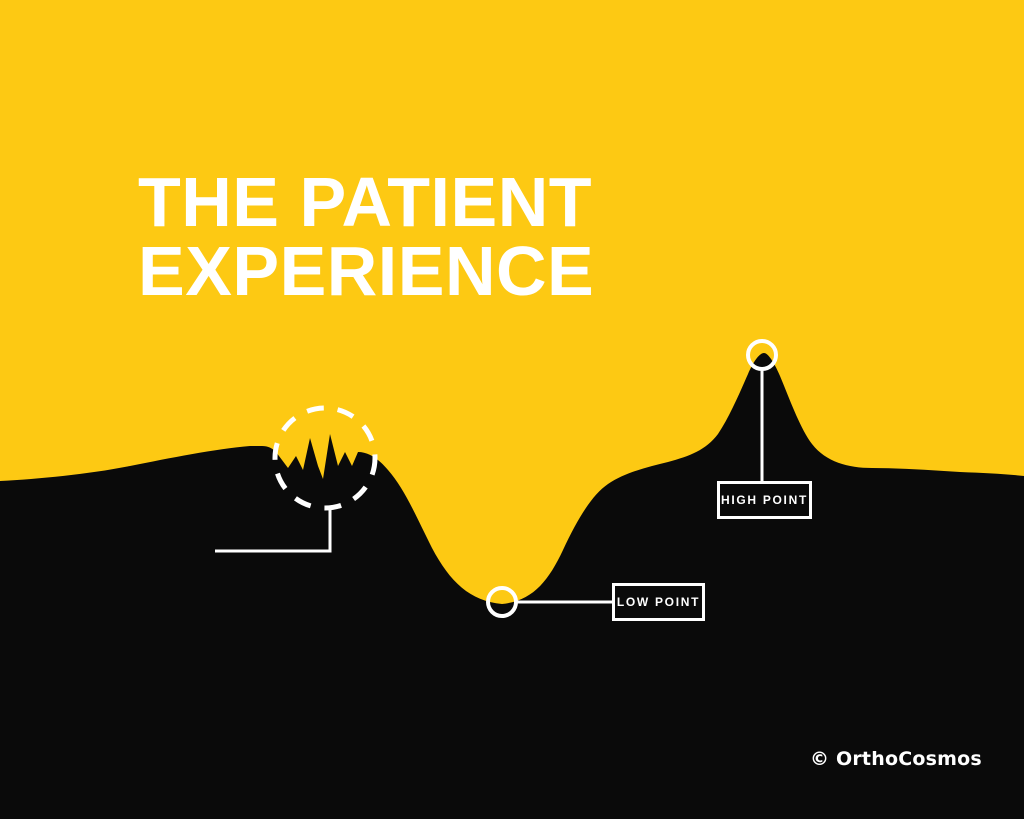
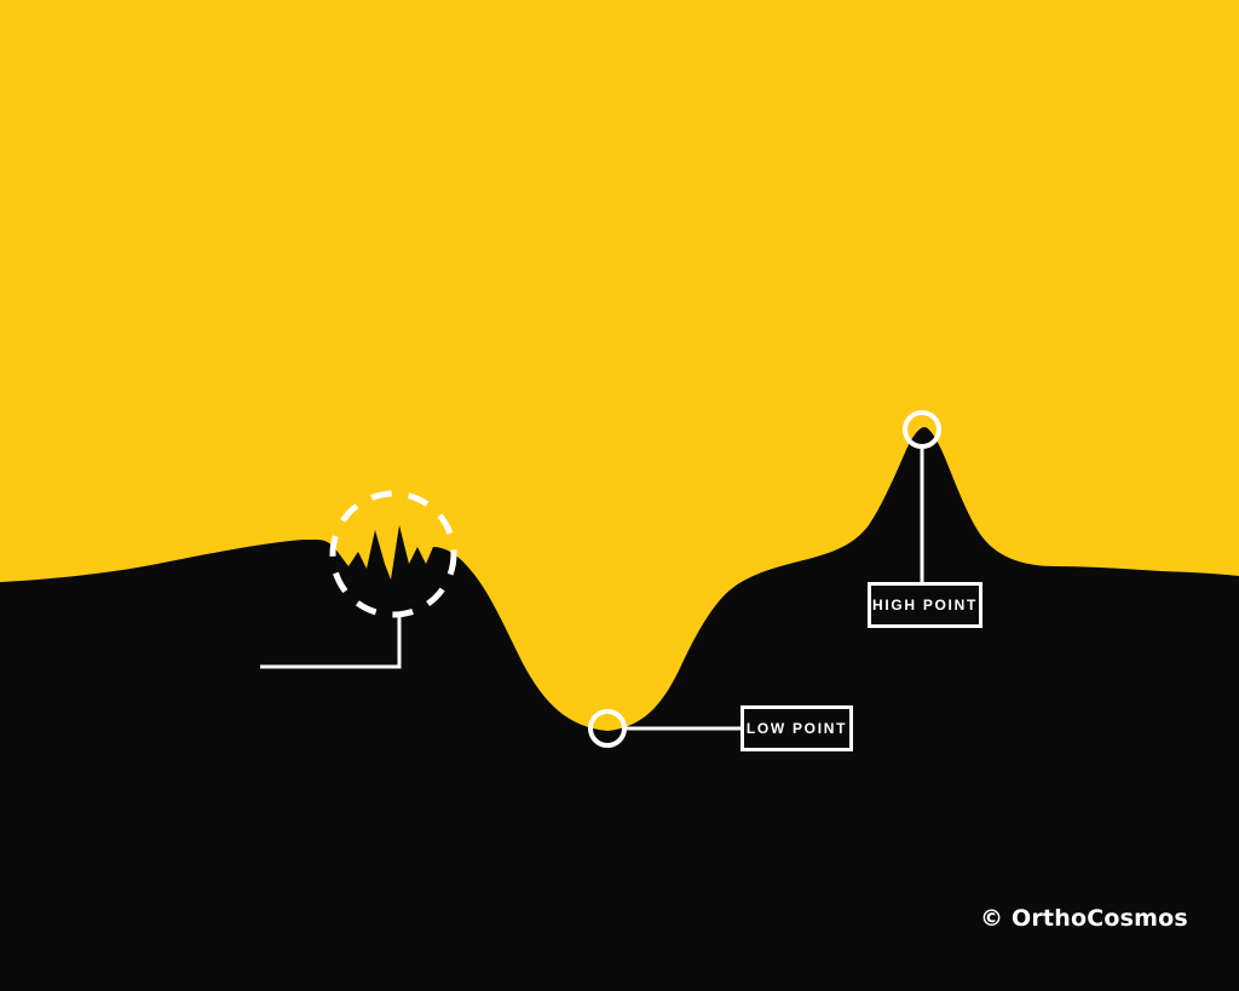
- THE PATIENT
- EXPERIENCE
  LOW POINT
  HIGH POINT
  © OrthoCosmos
